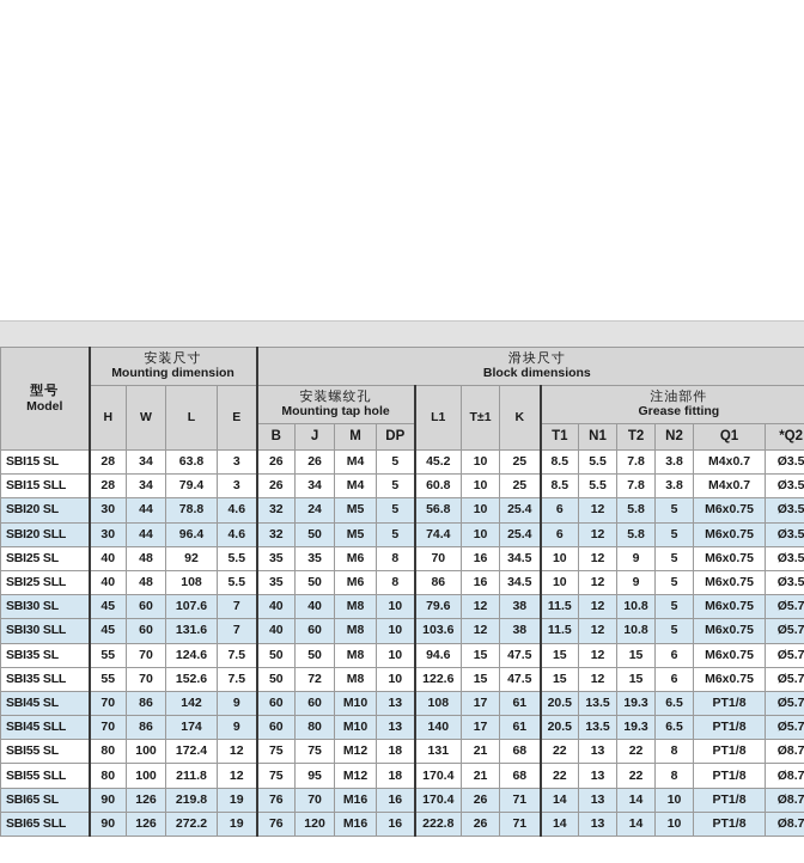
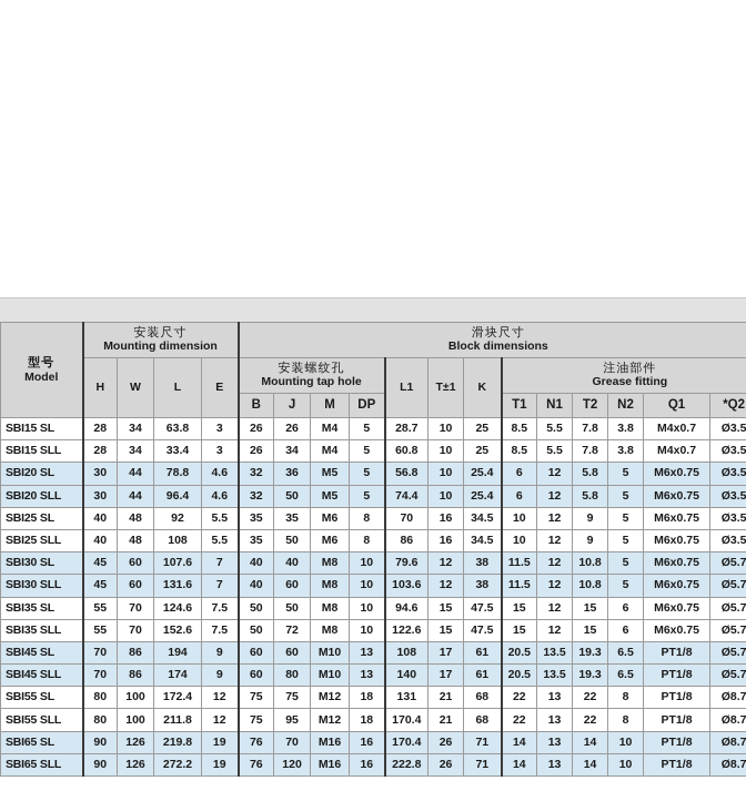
  型号 Model	安装尺寸 Mounting dimension	滑块尺寸 Block dimensions
  H	W	L	E	安装螺纹孔 Mounting tap hole	L1	T±1	K	注油部件 Grease fitting
  B	J	M	DP	T1	N1	T2	N2	Q1	*Q2
- SBI15 SL	28	34	63.8	3	26	26	M4	5	45.2	10	25	8.5	5.5	7.8	3.8	M4x0.7	Ø3.5
+ SBI15 SL	28	34	63.8	3	26	26	M4	5	28.7	10	25	8.5	5.5	7.8	3.8	M4x0.7	Ø3.5
- SBI15 SLL	28	34	79.4	3	26	34	M4	5	60.8	10	25	8.5	5.5	7.8	3.8	M4x0.7	Ø3.5
+ SBI15 SLL	28	34	33.4	3	26	34	M4	5	60.8	10	25	8.5	5.5	7.8	3.8	M4x0.7	Ø3.5
- SBI20 SL	30	44	78.8	4.6	32	24	M5	5	56.8	10	25.4	6	12	5.8	5	M6x0.75	Ø3.5
+ SBI20 SL	30	44	78.8	4.6	32	36	M5	5	56.8	10	25.4	6	12	5.8	5	M6x0.75	Ø3.5
  SBI20 SLL	30	44	96.4	4.6	32	50	M5	5	74.4	10	25.4	6	12	5.8	5	M6x0.75	Ø3.5
  SBI25 SL	40	48	92	5.5	35	35	M6	8	70	16	34.5	10	12	9	5	M6x0.75	Ø3.5
  SBI25 SLL	40	48	108	5.5	35	50	M6	8	86	16	34.5	10	12	9	5	M6x0.75	Ø3.5
  SBI30 SL	45	60	107.6	7	40	40	M8	10	79.6	12	38	11.5	12	10.8	5	M6x0.75	Ø5.7
  SBI30 SLL	45	60	131.6	7	40	60	M8	10	103.6	12	38	11.5	12	10.8	5	M6x0.75	Ø5.7
  SBI35 SL	55	70	124.6	7.5	50	50	M8	10	94.6	15	47.5	15	12	15	6	M6x0.75	Ø5.7
  SBI35 SLL	55	70	152.6	7.5	50	72	M8	10	122.6	15	47.5	15	12	15	6	M6x0.75	Ø5.7
- SBI45 SL	70	86	142	9	60	60	M10	13	108	17	61	20.5	13.5	19.3	6.5	PT1/8	Ø5.7
+ SBI45 SL	70	86	194	9	60	60	M10	13	108	17	61	20.5	13.5	19.3	6.5	PT1/8	Ø5.7
  SBI45 SLL	70	86	174	9	60	80	M10	13	140	17	61	20.5	13.5	19.3	6.5	PT1/8	Ø5.7
  SBI55 SL	80	100	172.4	12	75	75	M12	18	131	21	68	22	13	22	8	PT1/8	Ø8.7
  SBI55 SLL	80	100	211.8	12	75	95	M12	18	170.4	21	68	22	13	22	8	PT1/8	Ø8.7
  SBI65 SL	90	126	219.8	19	76	70	M16	16	170.4	26	71	14	13	14	10	PT1/8	Ø8.7
  SBI65 SLL	90	126	272.2	19	76	120	M16	16	222.8	26	71	14	13	14	10	PT1/8	Ø8.7
